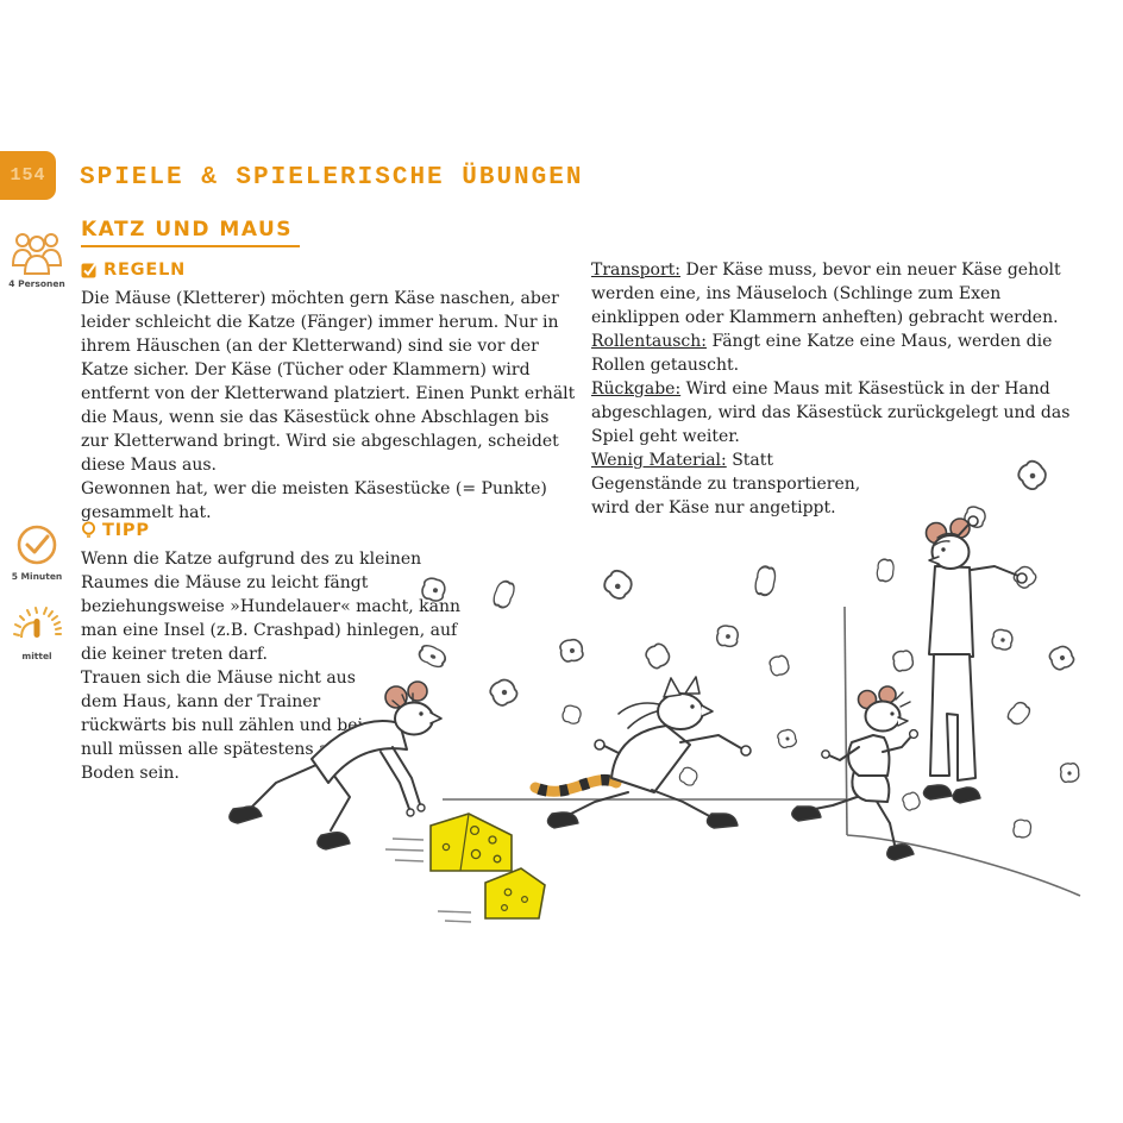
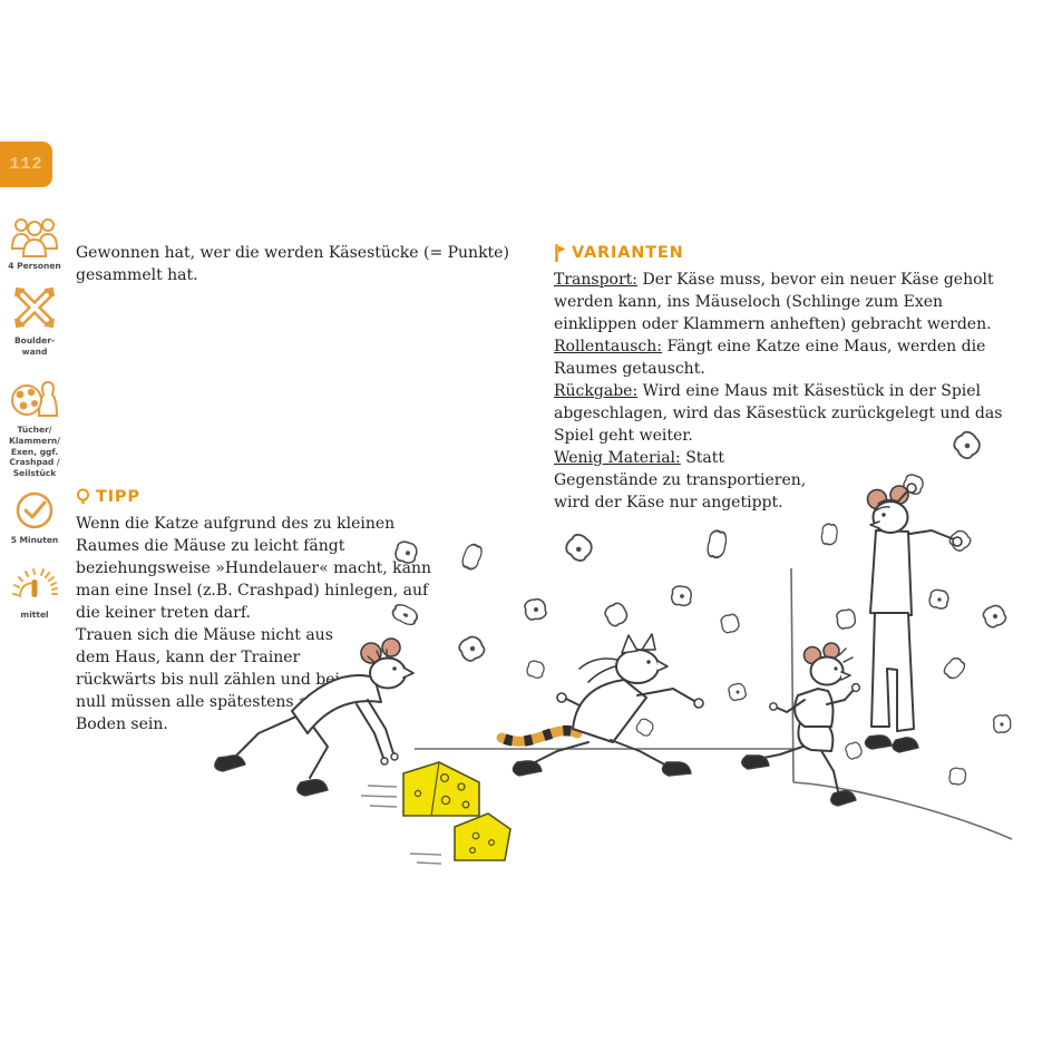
- 154
+ 112
- SPIELE & SPIELERISCHE ÜBUNGEN
- KATZ UND MAUS
  4 Personen
+ Boulder-
+ wand
+ Tücher/
+ Klammern/
+ Exen, ggf.
+ Crashpad /
+ Seilstück
  5 Minuten
  mittel
- REGELN
- Die Mäuse (Kletterer) möchten gern Käse naschen, aber leider schleicht die Katze (Fänger) immer herum. Nur in ihrem Häuschen (an der Kletterwand) sind sie vor der Katze sicher. Der Käse (Tücher oder Klammern) wird entfernt von der Kletterwand platziert. Einen Punkt erhält die Maus, wenn sie das Käsestück ohne Abschlagen bis zur Kletterwand bringt. Wird sie abgeschlagen, scheidet diese Maus aus.
- Gewonnen hat, wer die meisten Käsestücke (= Punkte) gesammelt hat.
+ Gewonnen hat, wer die werden Käsestücke (= Punkte) gesammelt hat.
  TIPP
  Wenn die Katze aufgrund des zu kleinen Raumes die Mäuse zu leicht fängt beziehungsweise »Hundelauer« macht, kann man eine Insel (z.B. Crashpad) hinlegen, auf die keiner treten darf.
  Trauen sich die Mäuse nicht aus dem Haus, kann der Trainer rückwärts bis null zählen und be null müssen alle spätestens Boden sein.
+ VARIANTEN
- Transport: Der Käse muss, bevor ein neuer Käse geholt werden eine, ins Mäuseloch (Schlinge zum Exen einklippen oder Klammern anheften) gebracht werden.
+ Transport: Der Käse muss, bevor ein neuer Käse geholt werden kann, ins Mäuseloch (Schlinge zum Exen einklippen oder Klammern anheften) gebracht werden.
- Rollentausch: Fängt eine Katze eine Maus, werden die Rollen getauscht.
+ Rollentausch: Fängt eine Katze eine Maus, werden die Raumes getauscht.
- Rückgabe: Wird eine Maus mit Käsestück in der Hand abgeschlagen, wird das Käsestück zurückgelegt und das Spiel geht weiter.
+ Rückgabe: Wird eine Maus mit Käsestück in der Spiel abgeschlagen, wird das Käsestück zurückgelegt und das Spiel geht weiter.
  Wenig Material: Statt Gegenstände zu transportieren, wird der Käse nur angetippt.
